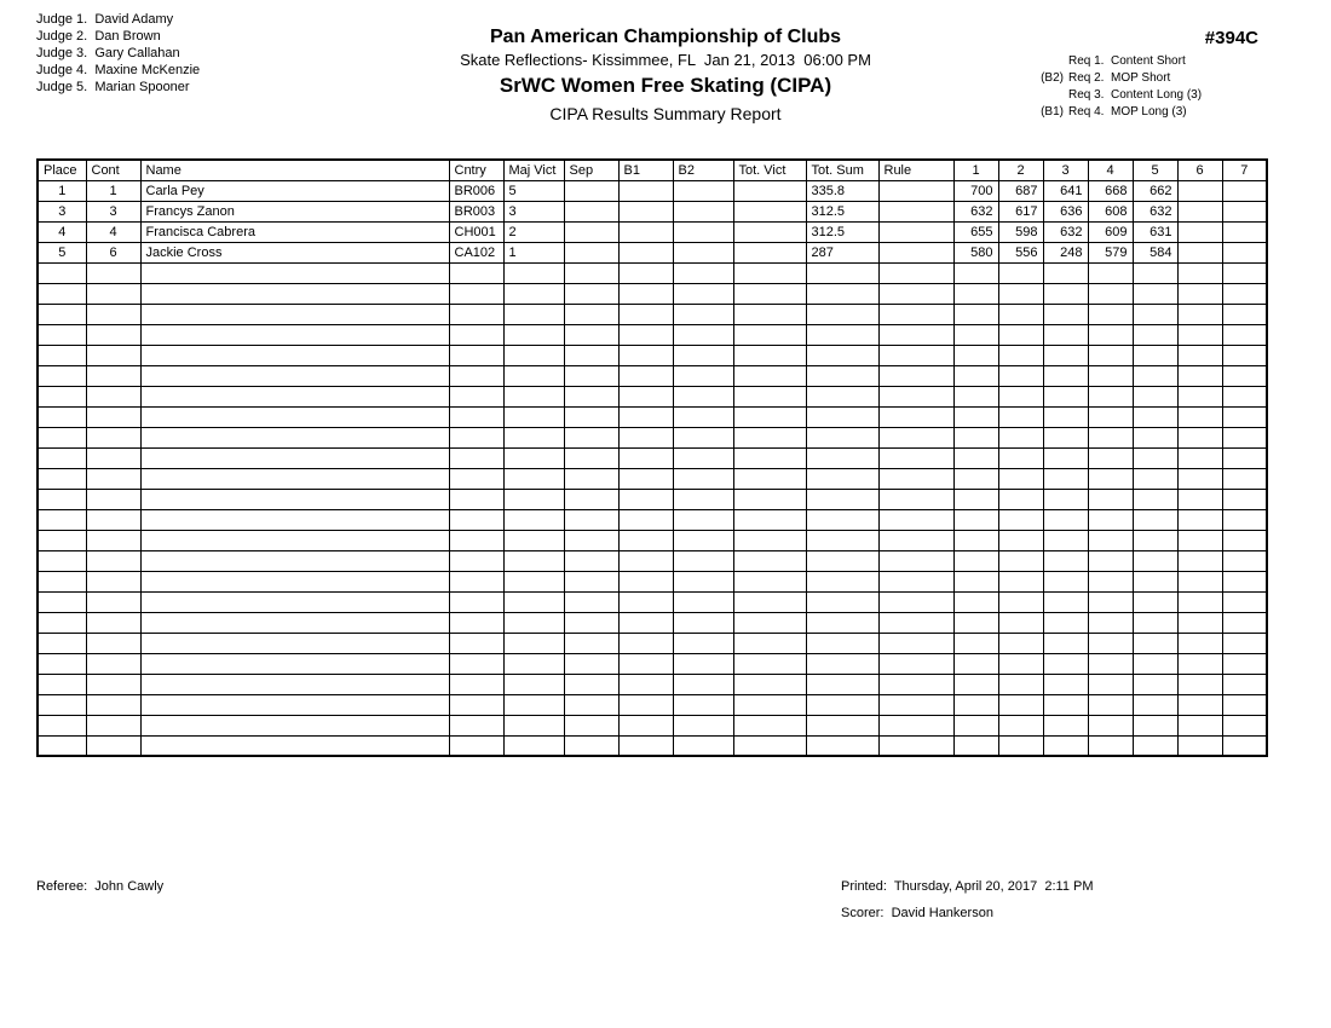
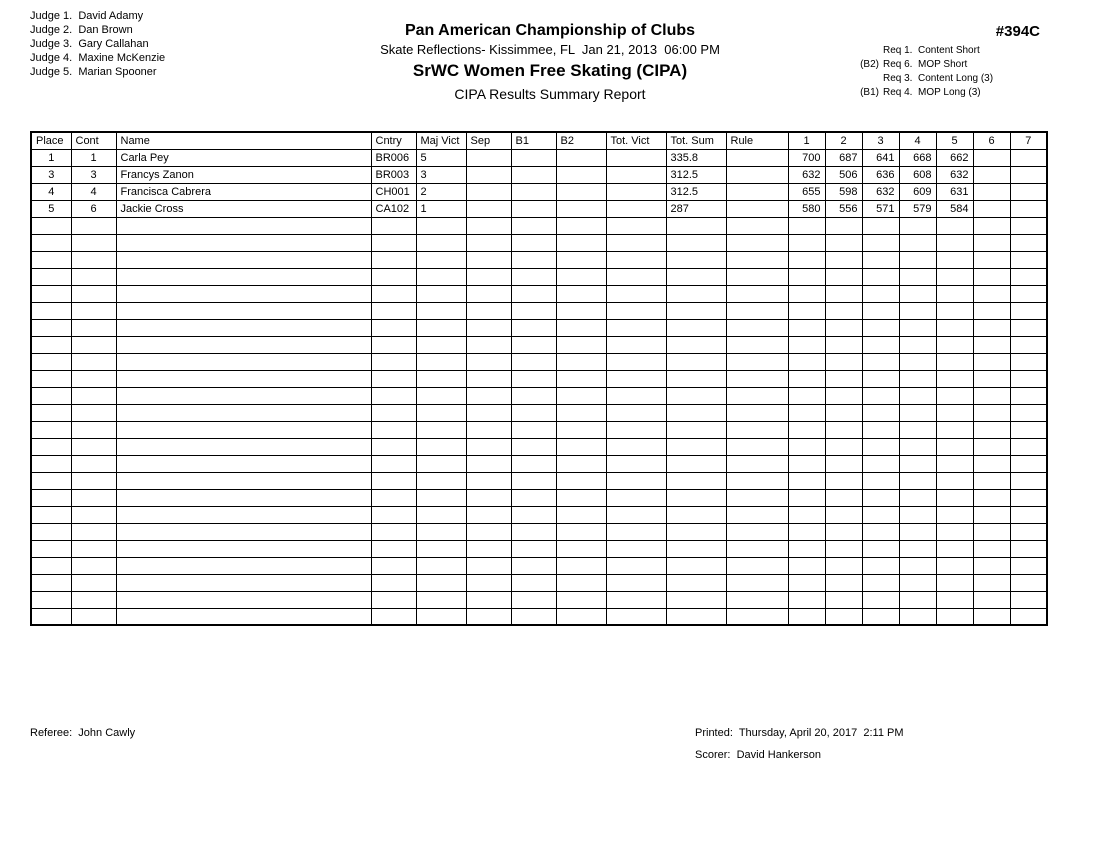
  Judge 1. David Adamy
  Judge 2. Dan Brown
  Judge 3. Gary Callahan
  Judge 4. Maxine McKenzie
  Judge 5. Marian Spooner
  Pan American Championship of Clubs
  Skate Reflections- Kissimmee, FL Jan 21, 2013 06:00 PM
  SrWC Women Free Skating (CIPA)
  CIPA Results Summary Report
  #394C
  Req 1. Content Short
- (B2) Req 2. MOP Short
+ (B2) Req 6. MOP Short
  Req 3. Content Long (3)
  (B1) Req 4. MOP Long (3)
  Place	Cont	Name	Cntry	Maj Vict	Sep	B1	B2	Tot. Vict	Tot. Sum	Rule	1	2	3	4	5	6	7
  1	1	Carla Pey	BR006	5					335.8		700	687	641	668	662
- 3	3	Francys Zanon	BR003	3					312.5		632	617	636	608	632
+ 3	3	Francys Zanon	BR003	3					312.5		632	506	636	608	632
  4	4	Francisca Cabrera	CH001	2					312.5		655	598	632	609	631
- 5	6	Jackie Cross	CA102	1					287		580	556	248	579	584
+ 5	6	Jackie Cross	CA102	1					287		580	556	571	579	584
  Referee: John Cawly
  Printed: Thursday, April 20, 2017 2:11 PM
  Scorer: David Hankerson
